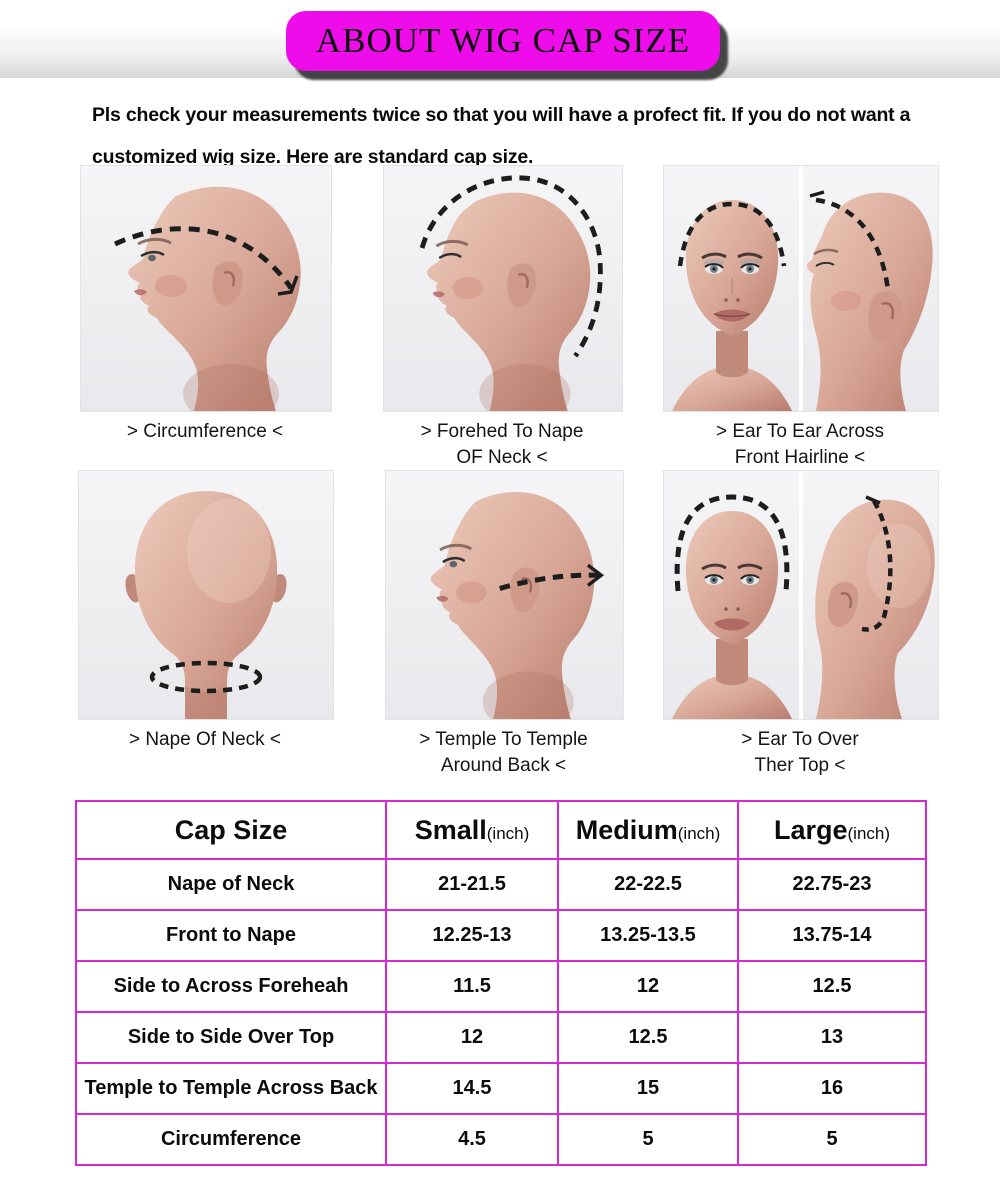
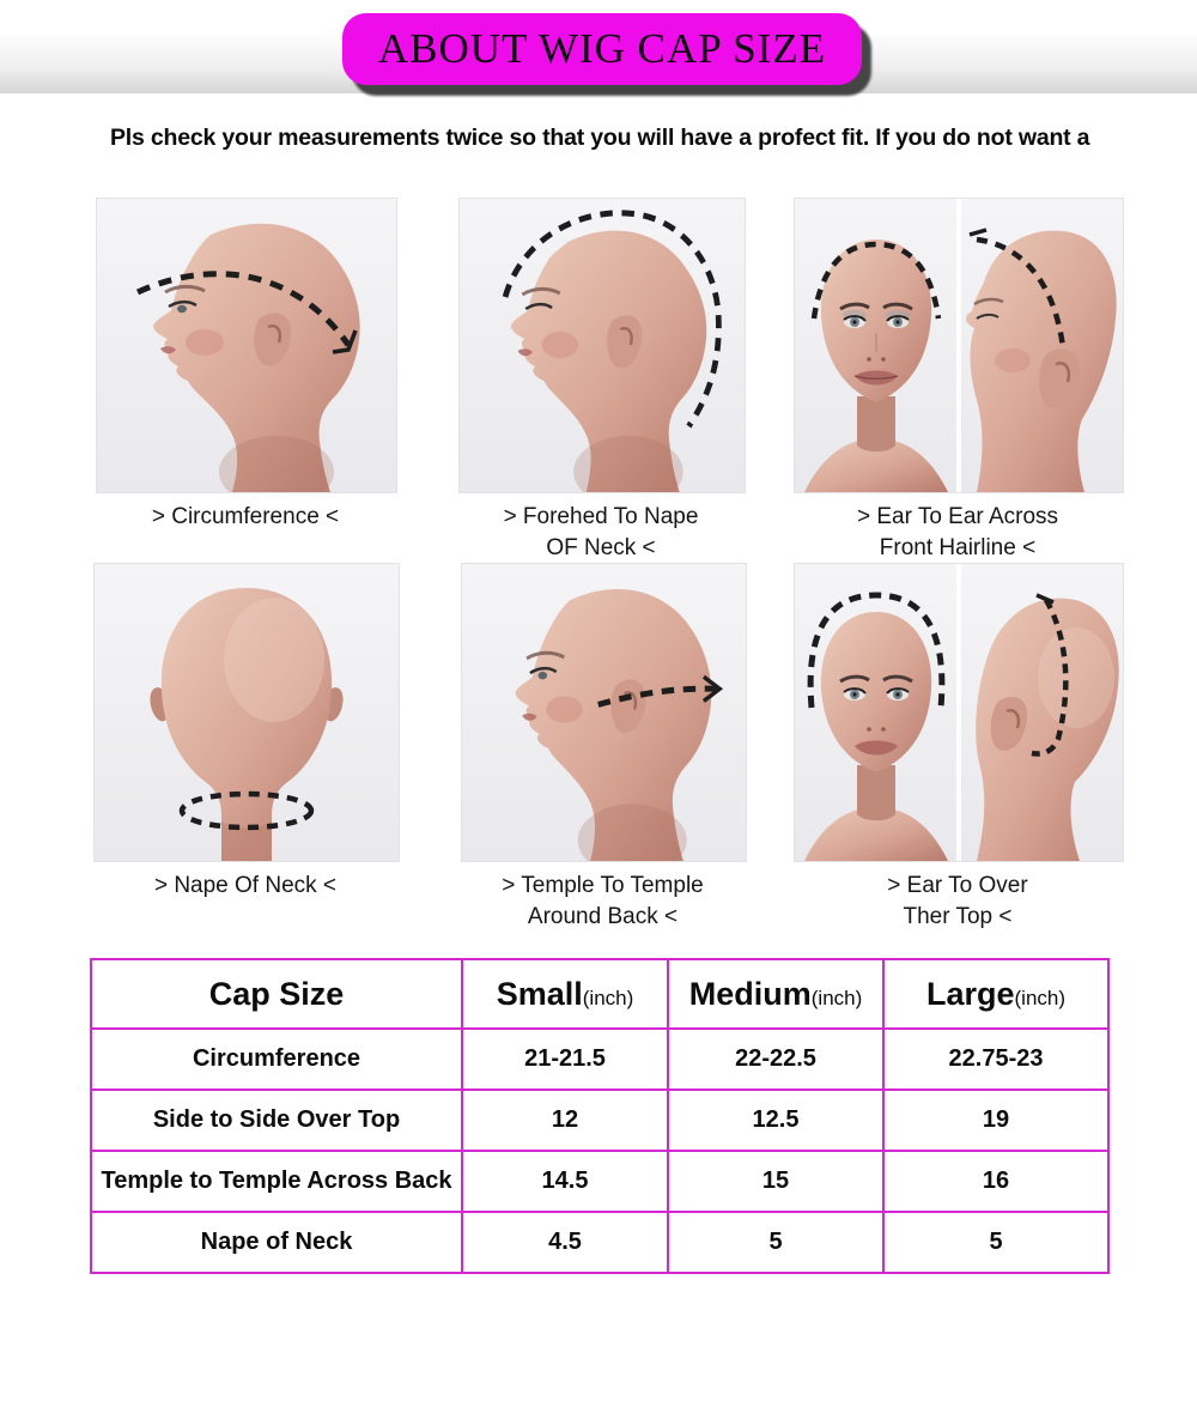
  ABOUT WIG CAP SIZE
  Pls check your measurements twice so that you will have a profect fit. If you do not want a
- customized wig size. Here are standard cap size.
  > Circumference <
  > Forehed To Nape
  OF Neck <
  > Ear To Ear Across
  Front Hairline <
  > Nape Of Neck <
  > Temple To Temple
  Around Back <
  > Ear To Over
  Ther Top <
  Cap Size	Small(inch)	Medium(inch)	Large(inch)
- Nape of Neck	21-21.5	22-22.5	22.75-23
+ Circumference	21-21.5	22-22.5	22.75-23
- Front to Nape	12.25-13	13.25-13.5	13.75-14
- Side to Across Foreheah	11.5	12	12.5
- Side to Side Over Top	12	12.5	13
+ Side to Side Over Top	12	12.5	19
  Temple to Temple Across Back	14.5	15	16
- Circumference	4.5	5	5
+ Nape of Neck	4.5	5	5
